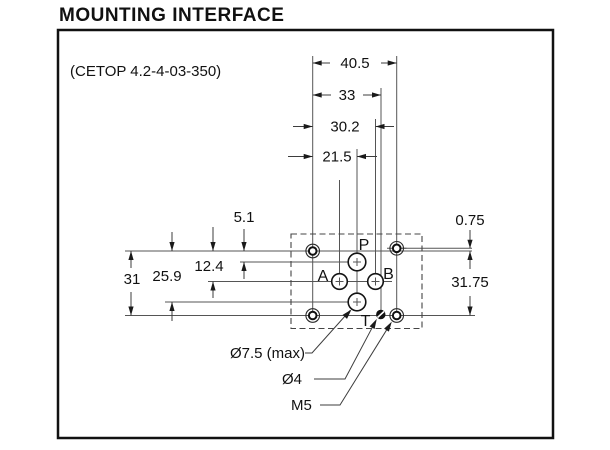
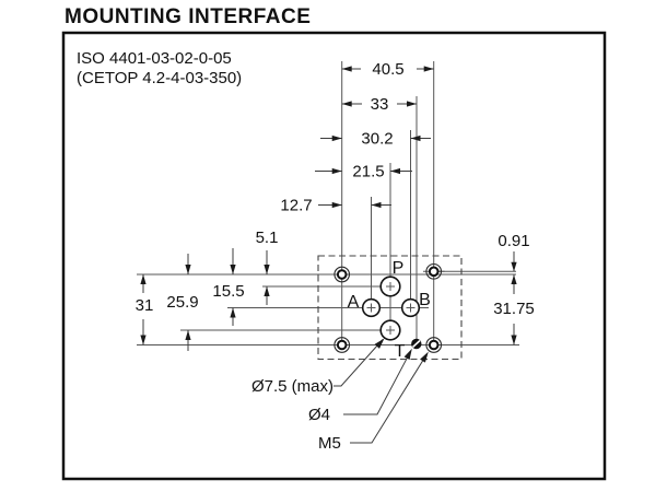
  MOUNTING INTERFACE
+ ISO 4401-03-02-0-05
  (CETOP 4.2-4-03-350)
  40.5
  33
  30.2
  21.5
+ 12.7
  5.1
- 12.4
+ 15.5
  25.9
  31
- 0.75
+ 0.91
  31.75
  P
  A
  B
  T
  Ø7.5 (max)
  Ø4
  M5
